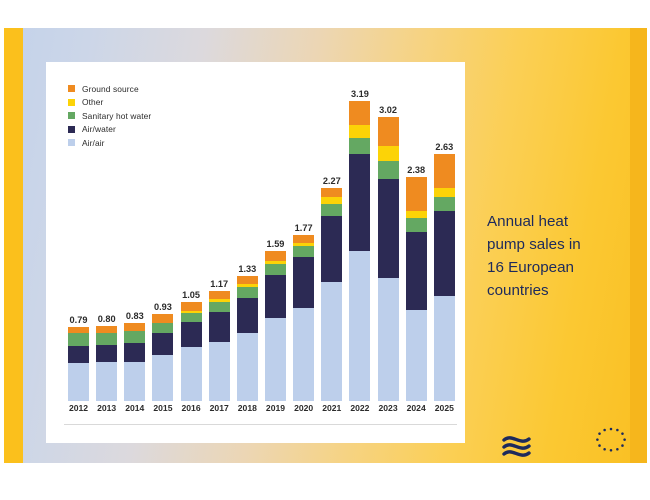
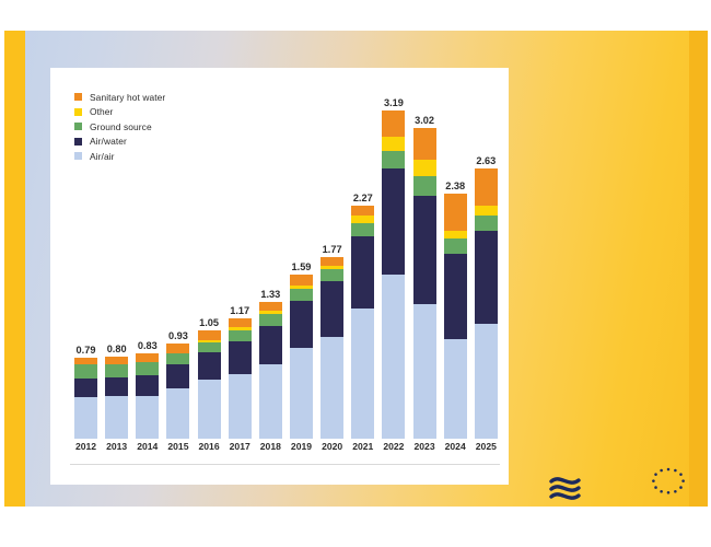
- Ground source
+ Sanitary hot water
  Other
- Sanitary hot water
+ Ground source
  Air/water
  Air/air
  0.79
  0.80
  0.83
  0.93
  1.05
  1.17
  1.33
  1.59
  1.77
  2.27
  3.19
  3.02
  2.38
  2.63
  2012
  2013
  2014
  2015
  2016
  2017
  2018
  2019
  2020
  2021
  2022
  2023
  2024
  2025
- Annual heat
- pump sales in
- 16 European
- countries
